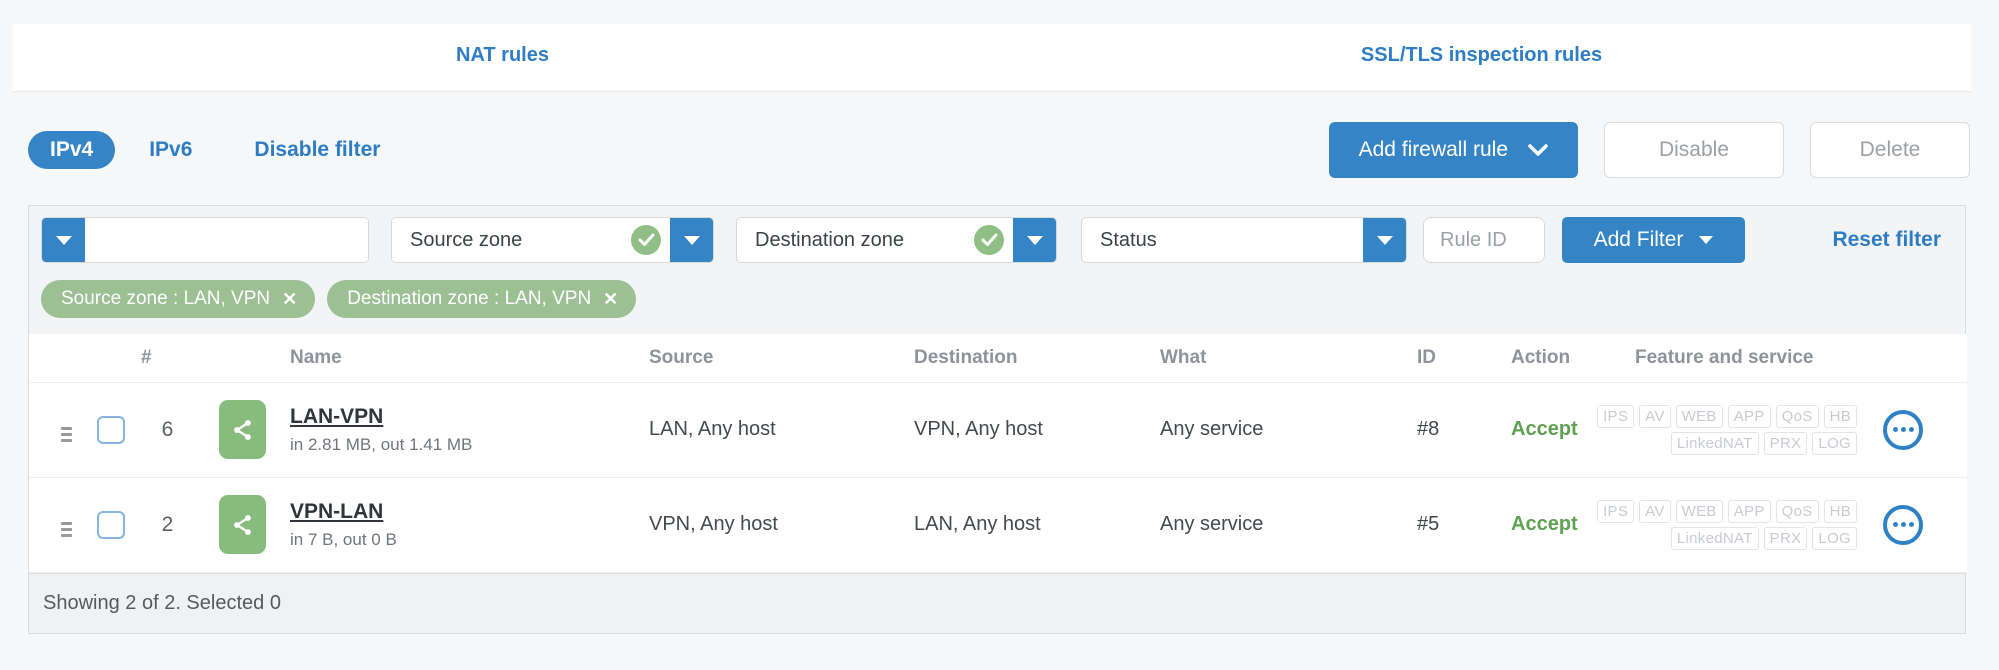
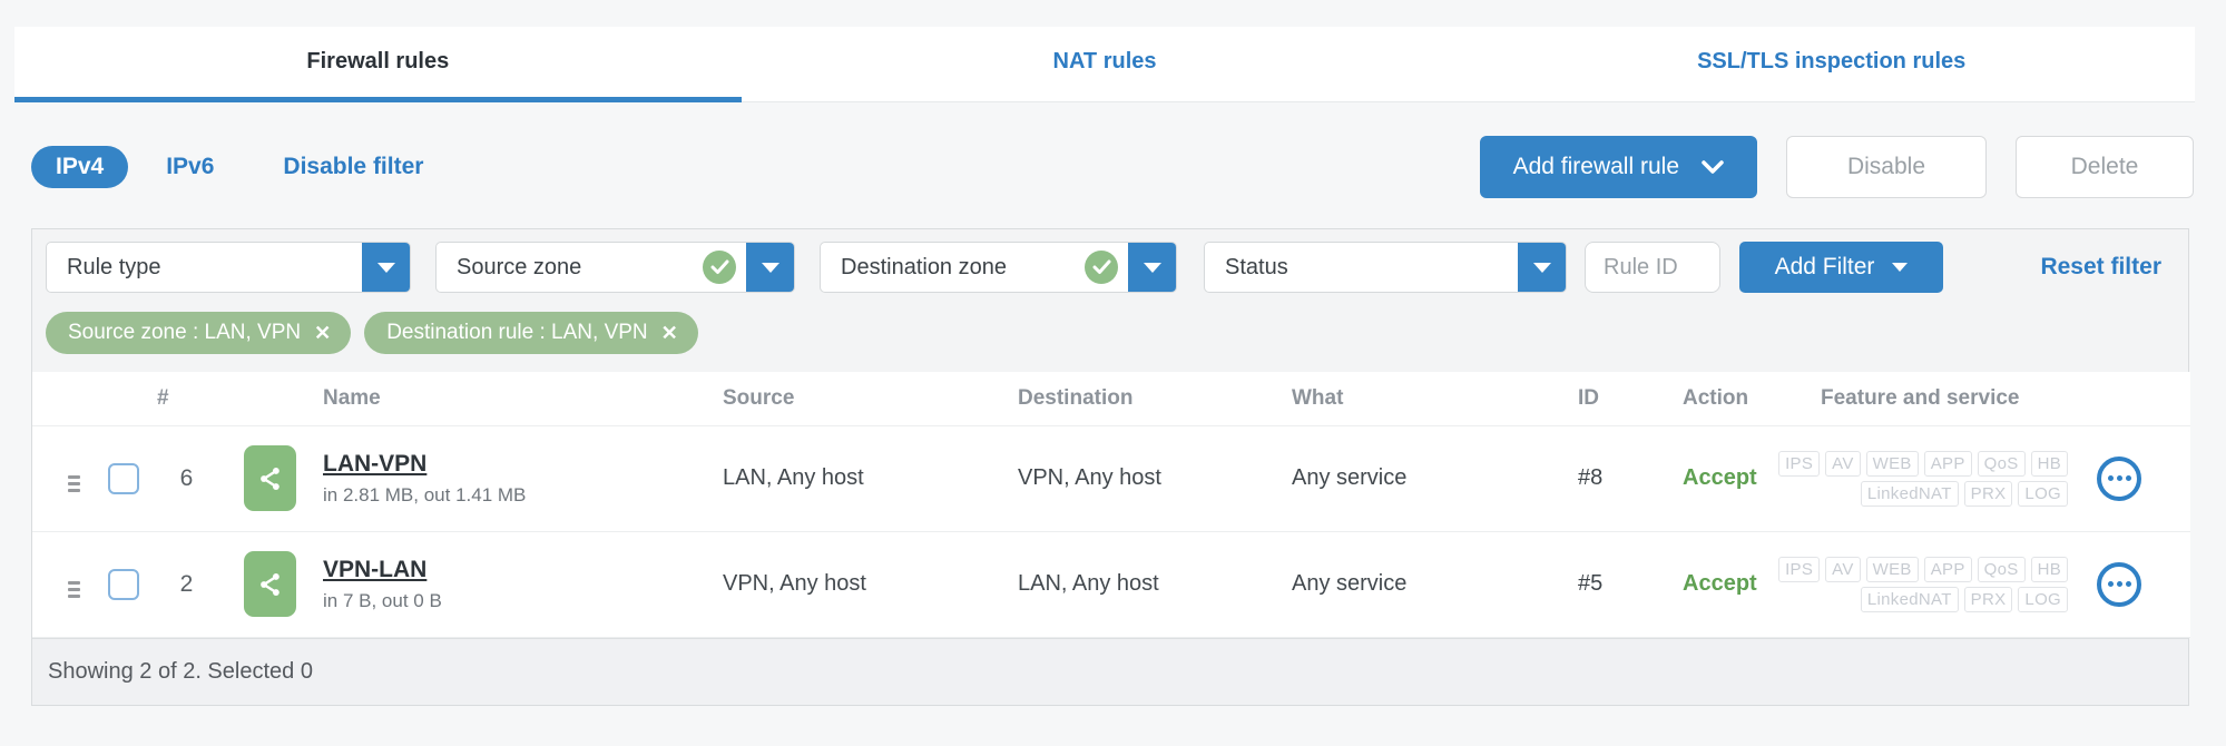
+ Firewall rules
  NAT rules
  SSL/TLS inspection rules
  IPv4
  IPv6
  Disable filter
  Add firewall rule
  Disable
  Delete
+ Rule type
  Source zone
  Destination zone
  Status
  Rule ID
  Add Filter
  Reset filter
  Source zone : LAN, VPN
  ✕
- Destination zone : LAN, VPN
+ Destination rule : LAN, VPN
  ✕
  		#	Name	Source	Destination	What	ID	Action	Feature and service
  		6	LAN-VPN in 2.81 MB, out 1.41 MB	LAN, Any host	VPN, Any host	Any service	#8	Accept	IPS AV WEB APP QoS HB LinkedNAT PRX LOG
  		2	VPN-LAN in 7 B, out 0 B	VPN, Any host	LAN, Any host	Any service	#5	Accept	IPS AV WEB APP QoS HB LinkedNAT PRX LOG
  Showing 2 of 2. Selected 0
